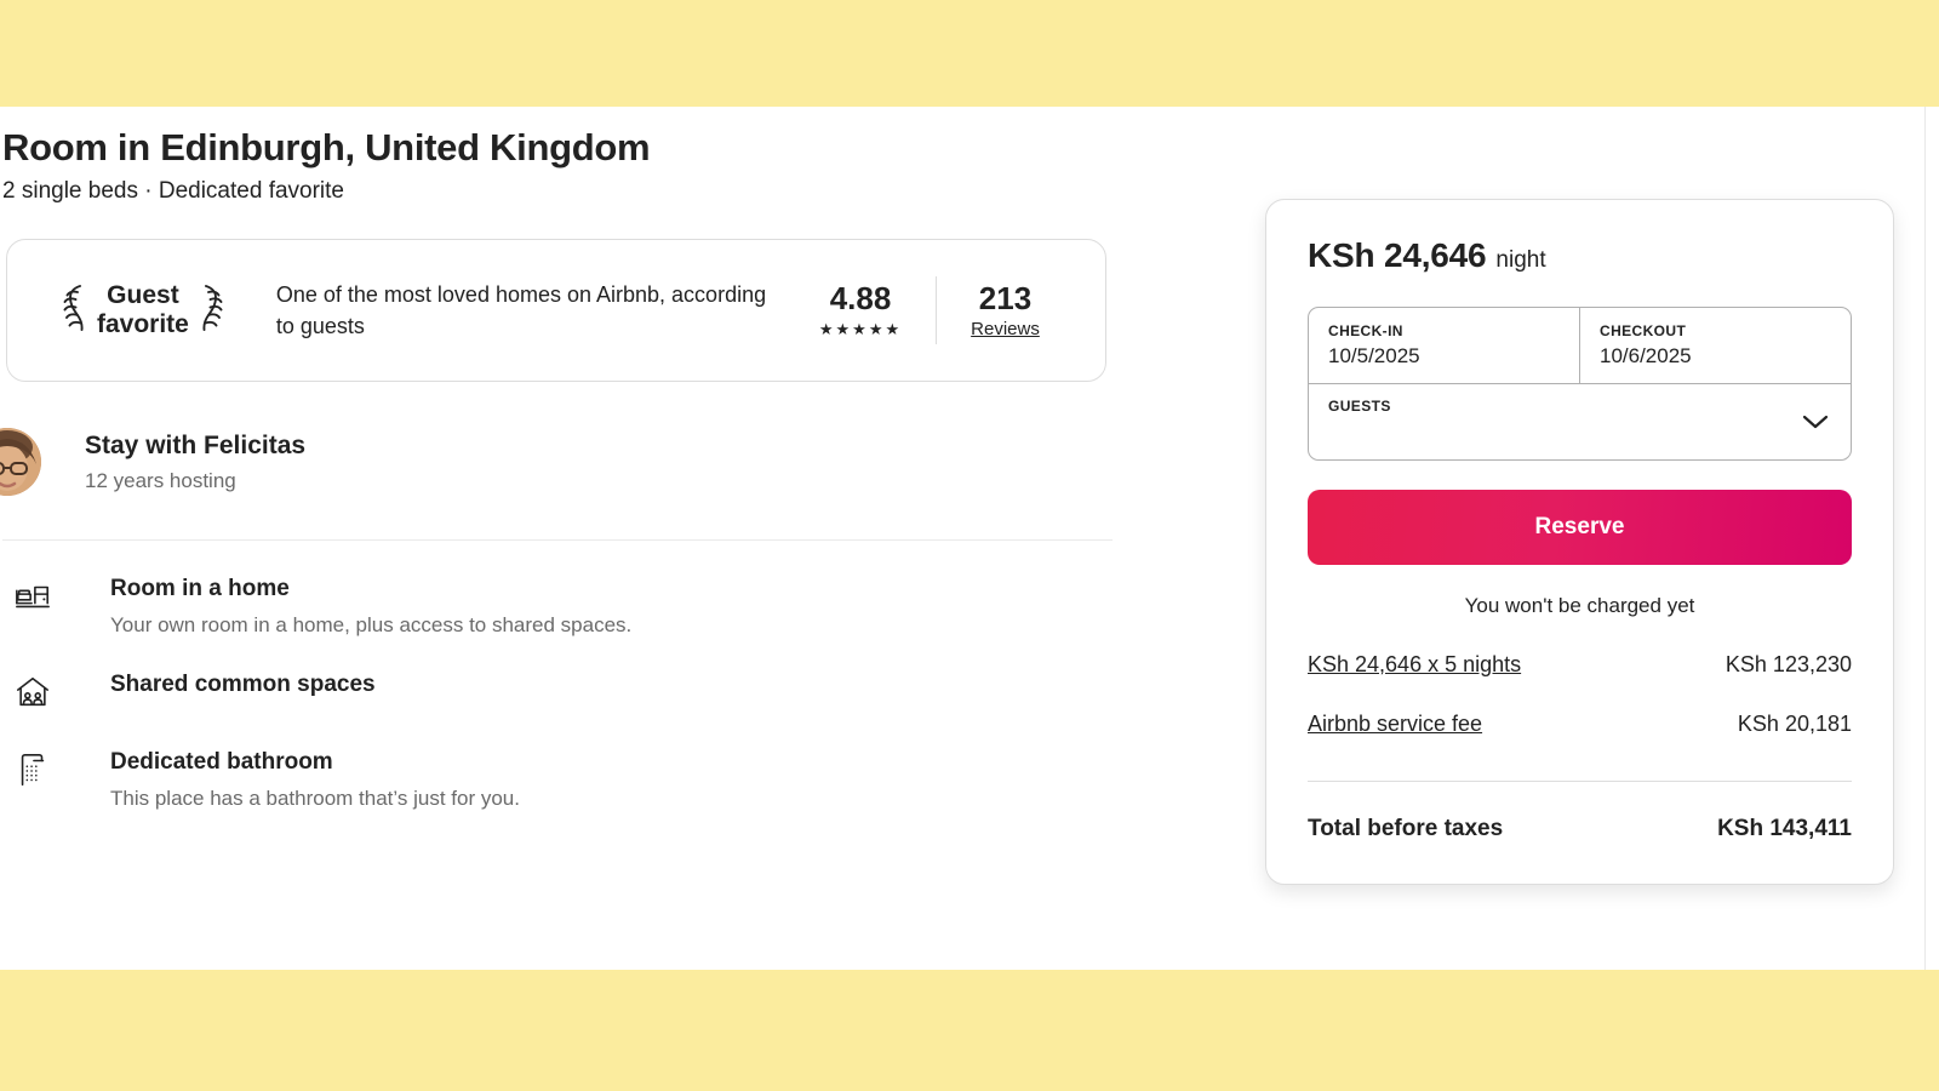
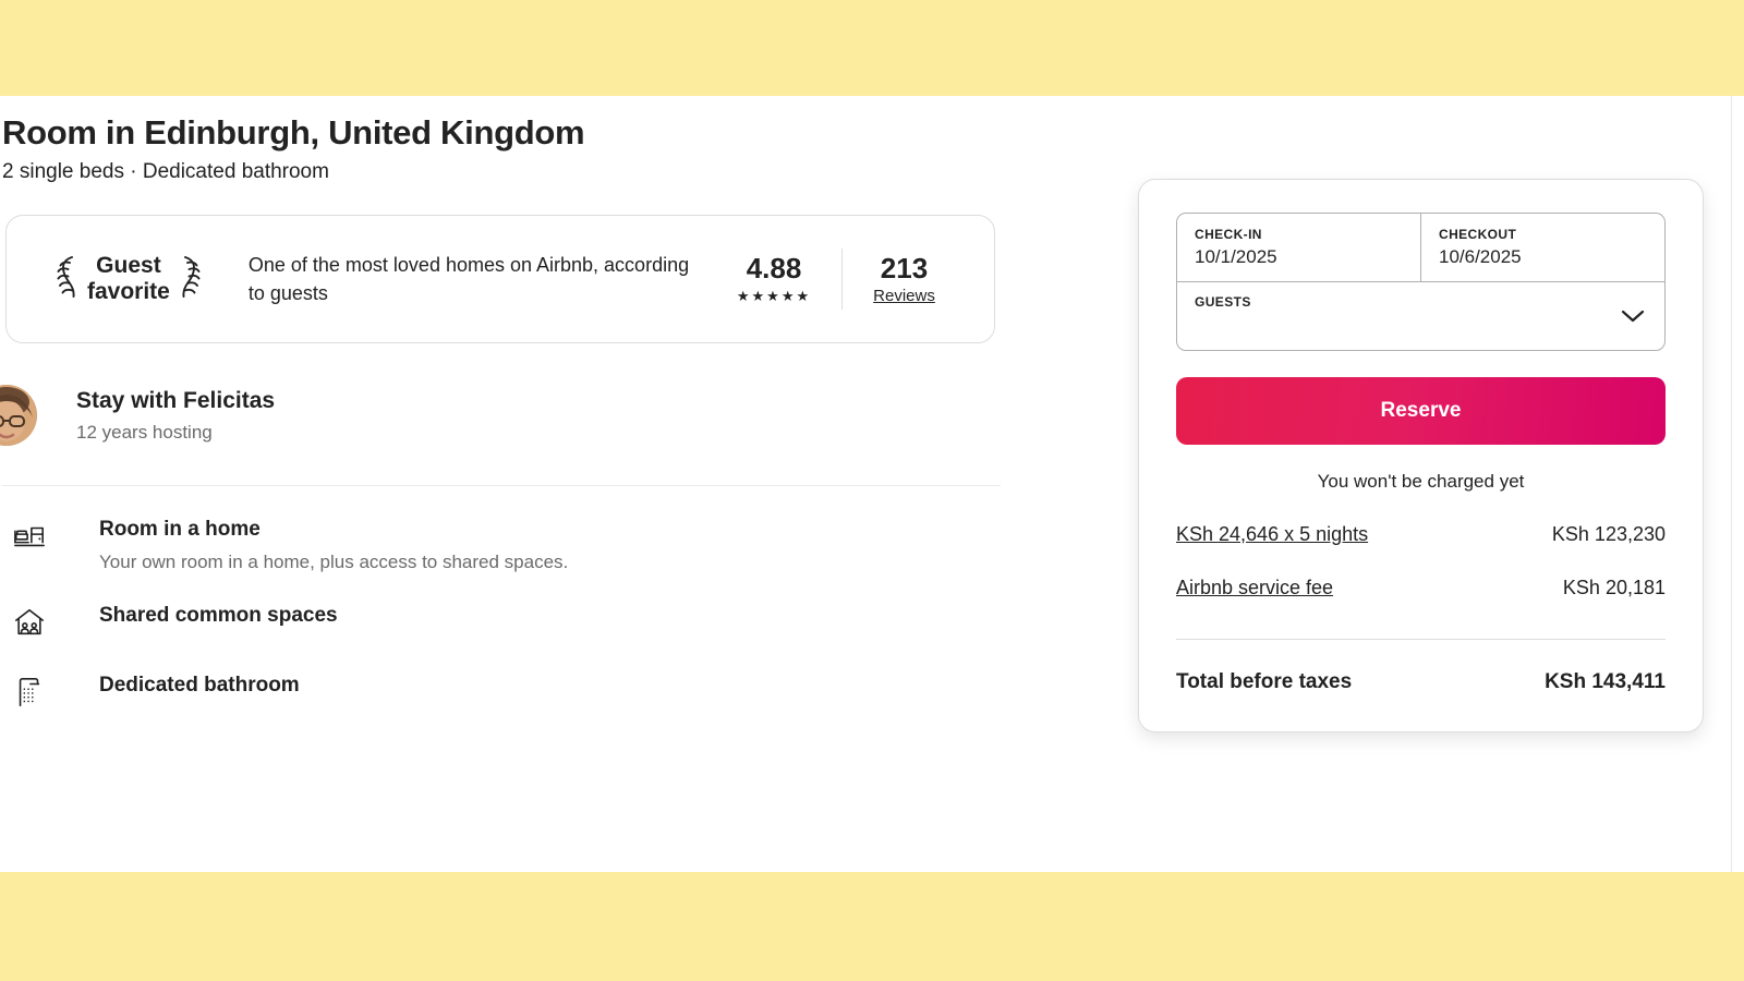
  Room in Edinburgh, United Kingdom
- 2 single beds · Dedicated favorite
+ 2 single beds · Dedicated bathroom
  Guest
  favorite
  One of the most loved homes on Airbnb, according to guests
  4.88
  ★★★★★
  213
  Reviews
  Stay with Felicitas
  12 years hosting
  Room in a home
  Your own room in a home, plus access to shared spaces.
  Shared common spaces
  Dedicated bathroom
- This place has a bathroom that’s just for you.
- KSh 24,646
- night
  CHECK-IN
- 10/5/2025
+ 10/1/2025
  CHECKOUT
  10/6/2025
  GUESTS
  Reserve
  You won't be charged yet
  KSh 24,646 x 5 nights
  KSh 123,230
  Airbnb service fee
  KSh 20,181
  Total before taxes
  KSh 143,411
